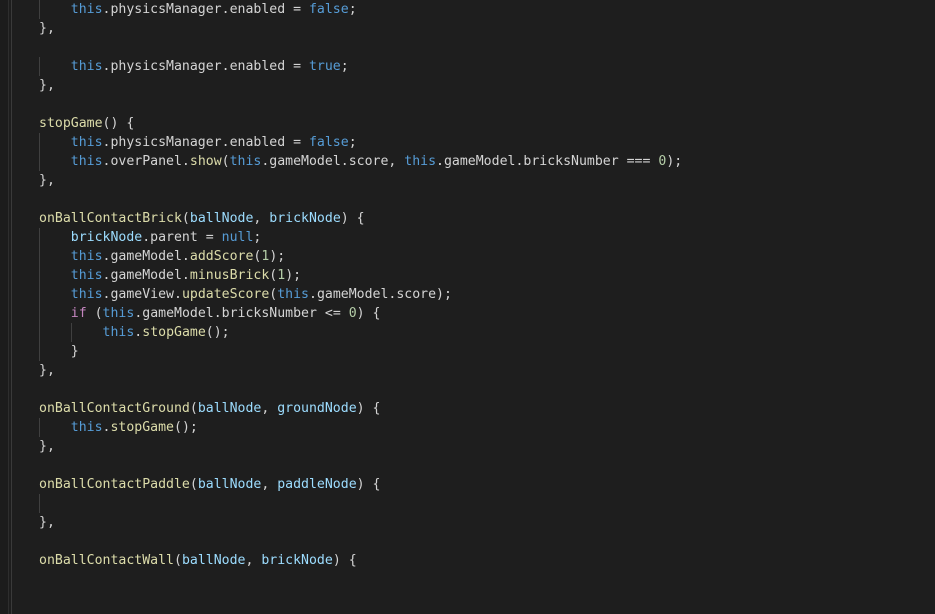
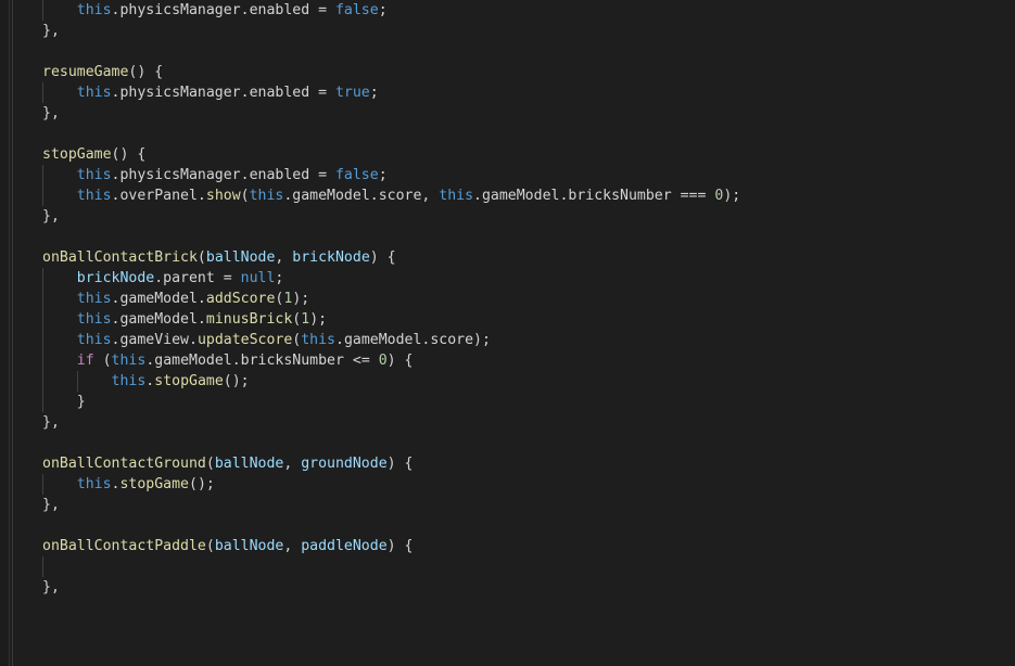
  this.physicsManager.enabled = false;
  },
+ resumeGame() {
  this.physicsManager.enabled = true;
  },
  stopGame() {
  this.physicsManager.enabled = false;
  this.overPanel.show(this.gameModel.score, this.gameModel.bricksNumber === 0);
  },
  onBallContactBrick(ballNode, brickNode) {
  brickNode.parent = null;
  this.gameModel.addScore(1);
  this.gameModel.minusBrick(1);
  this.gameView.updateScore(this.gameModel.score);
  if (this.gameModel.bricksNumber <= 0) {
  this.stopGame();
  }
  },
  onBallContactGround(ballNode, groundNode) {
  this.stopGame();
  },
  onBallContactPaddle(ballNode, paddleNode) {
  },
- onBallContactWall(ballNode, brickNode) {
